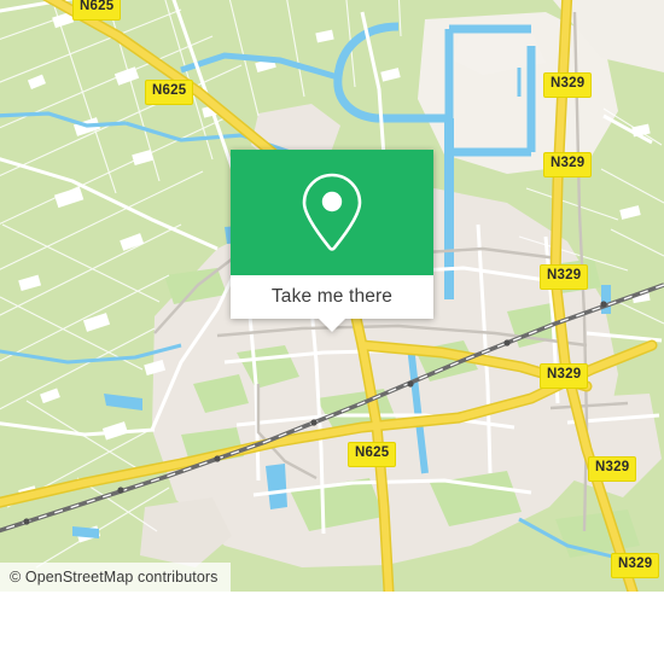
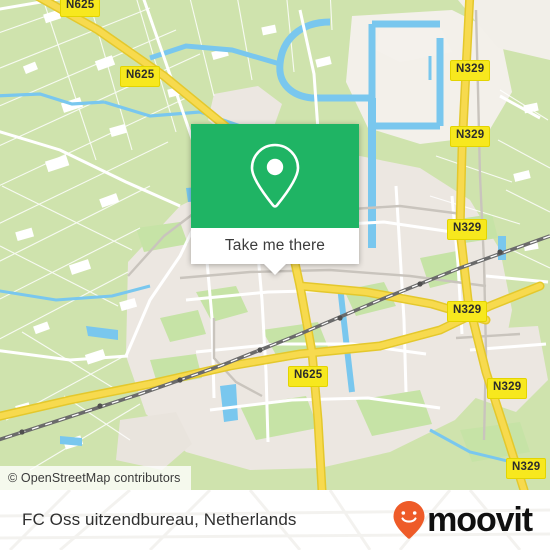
  N625
  N625
  N329
  N329
  N329
  N329
  N625
  N329
  N329
  © OpenStreetMap contributors
  Take me there
+ FC Oss uitzendbureau, Netherlands
+ moovit
